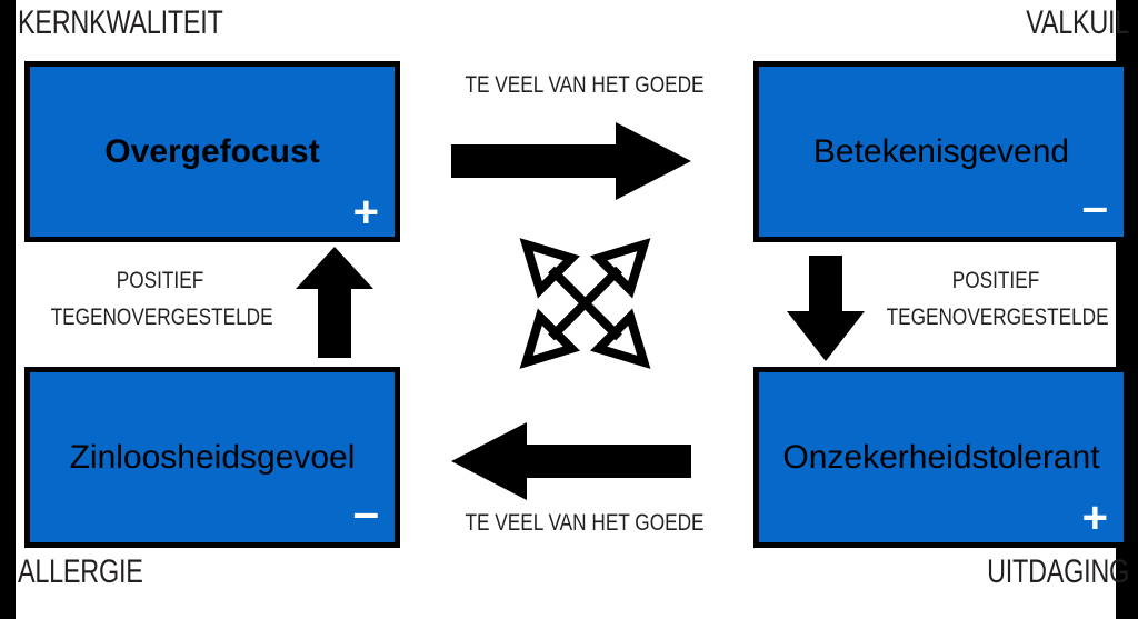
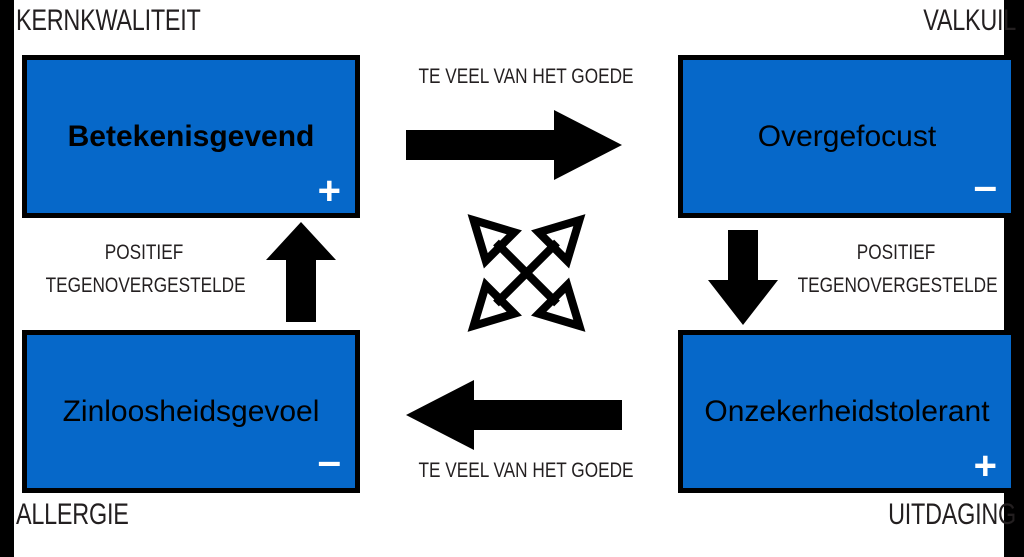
  KERNKWALITEIT
  VALKUIL
  ALLERGIE
  UITDAGING
- Overgefocust
+ Betekenisgevend
  +
- Betekenisgevend
+ Overgefocust
  –
  Zinloosheidsgevoel
  –
  Onzekerheidstolerant
  +
  TE VEEL VAN HET GOEDE
  TE VEEL VAN HET GOEDE
  POSITIEF
  TEGENOVERGESTELDE
  POSITIEF
  TEGENOVERGESTELDE
